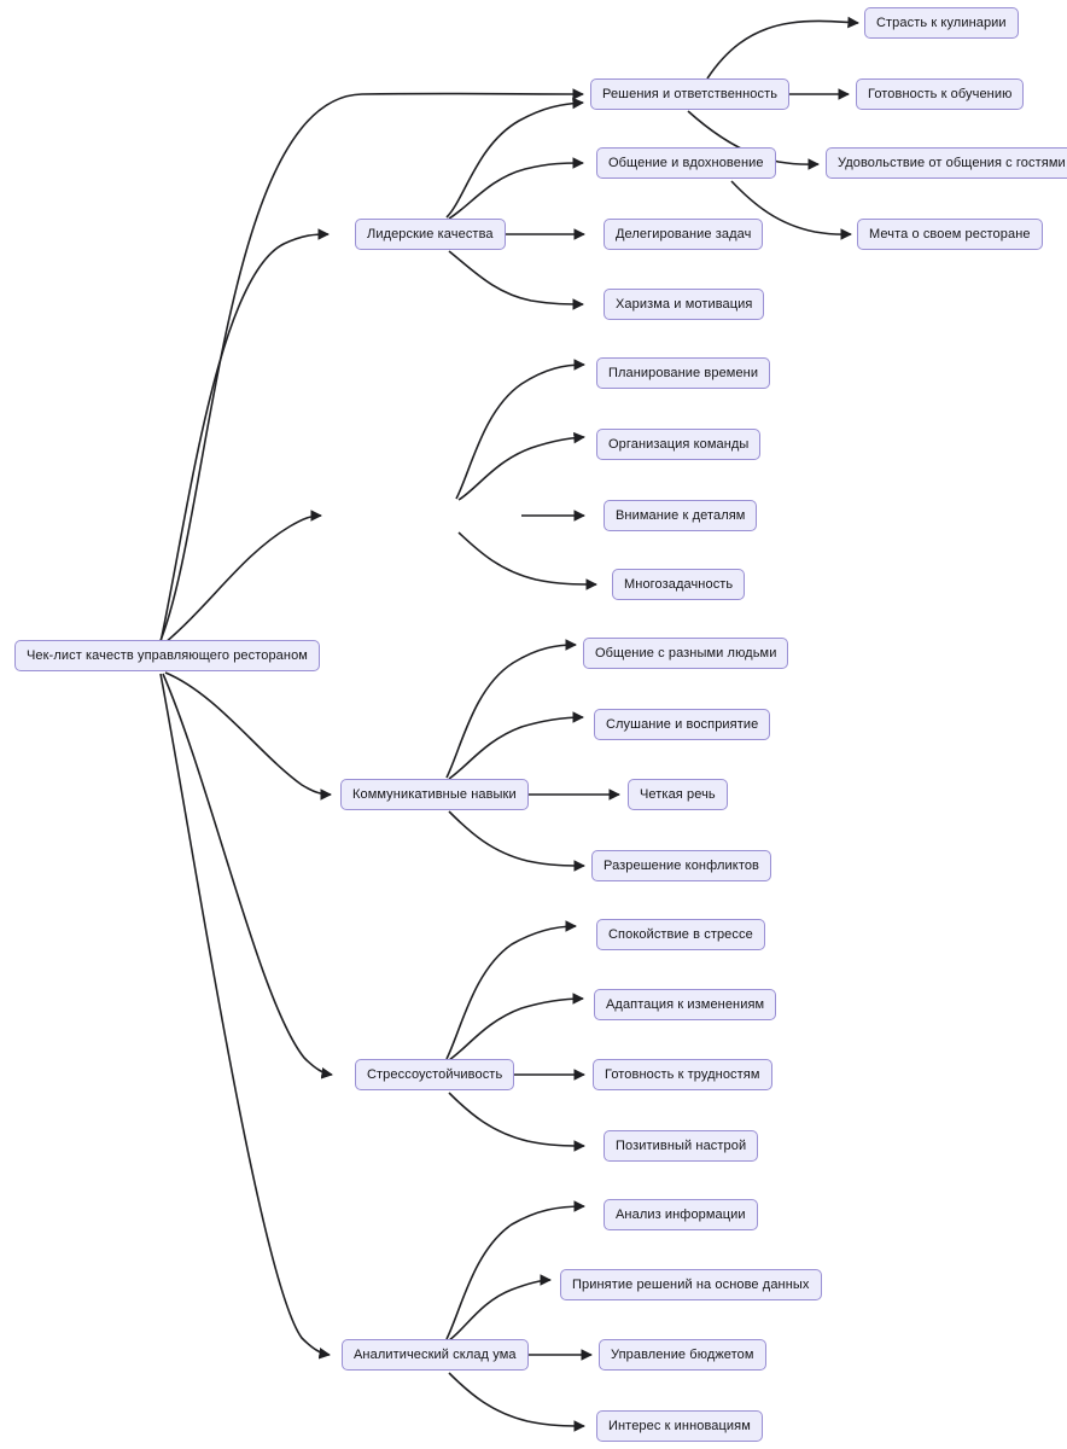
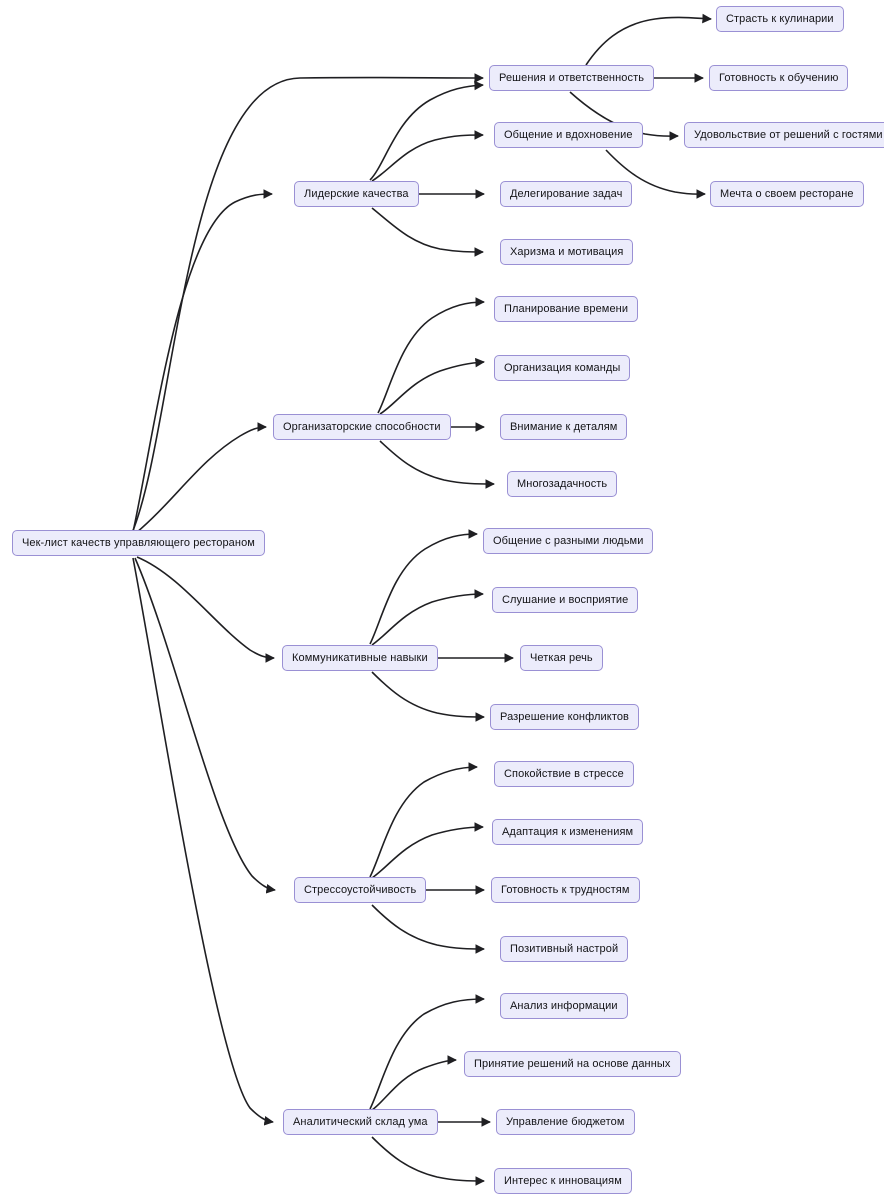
  Чек-лист качеств управляющего рестораном
  Лидерские качества
  Решения и ответственность
  Общение и вдохновение
  Делегирование задач
  Харизма и мотивация
  Страсть к кулинарии
  Готовность к обучению
- Удовольствие от общения с гостями
+ Удовольствие от решений с гостями
  Мечта о своем ресторане
+ Организаторские способности
  Планирование времени
  Организация команды
  Внимание к деталям
  Многозадачность
  Коммуникативные навыки
  Общение с разными людьми
  Слушание и восприятие
  Четкая речь
  Разрешение конфликтов
  Стрессоустойчивость
  Спокойствие в стрессе
  Адаптация к изменениям
  Готовность к трудностям
  Позитивный настрой
  Аналитический склад ума
  Анализ информации
  Принятие решений на основе данных
  Управление бюджетом
  Интерес к инновациям
